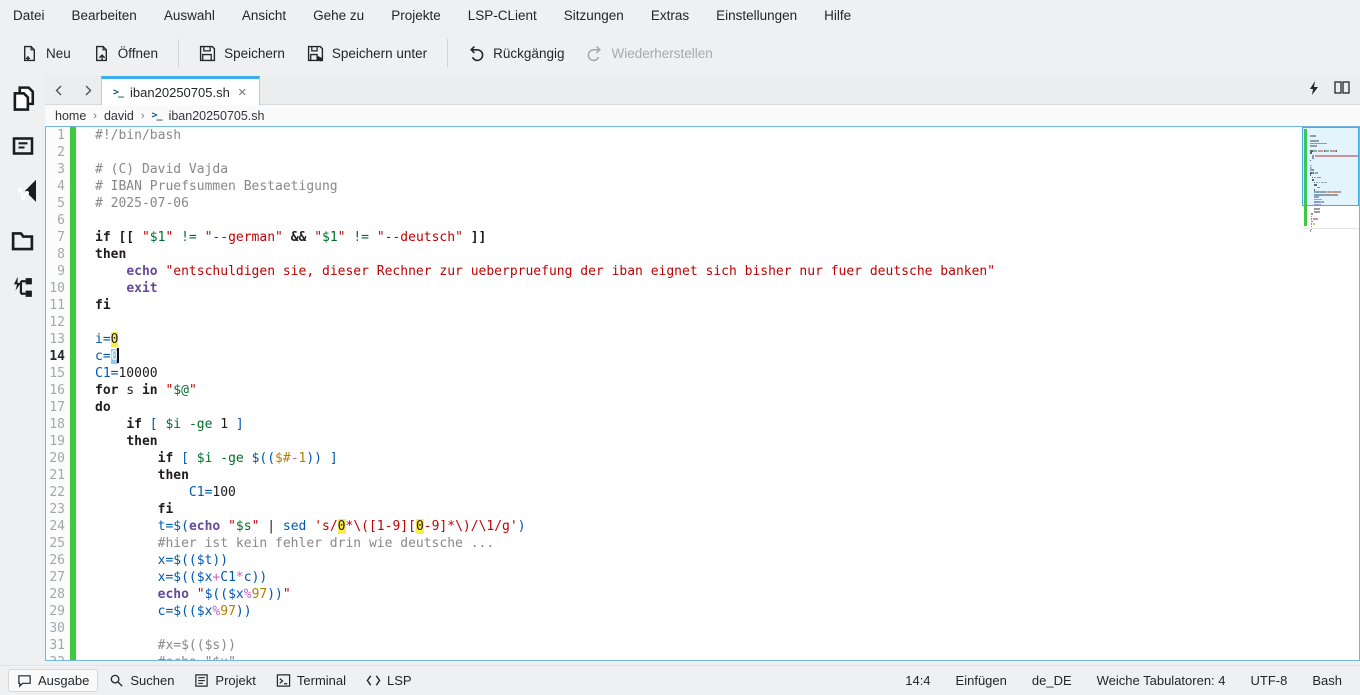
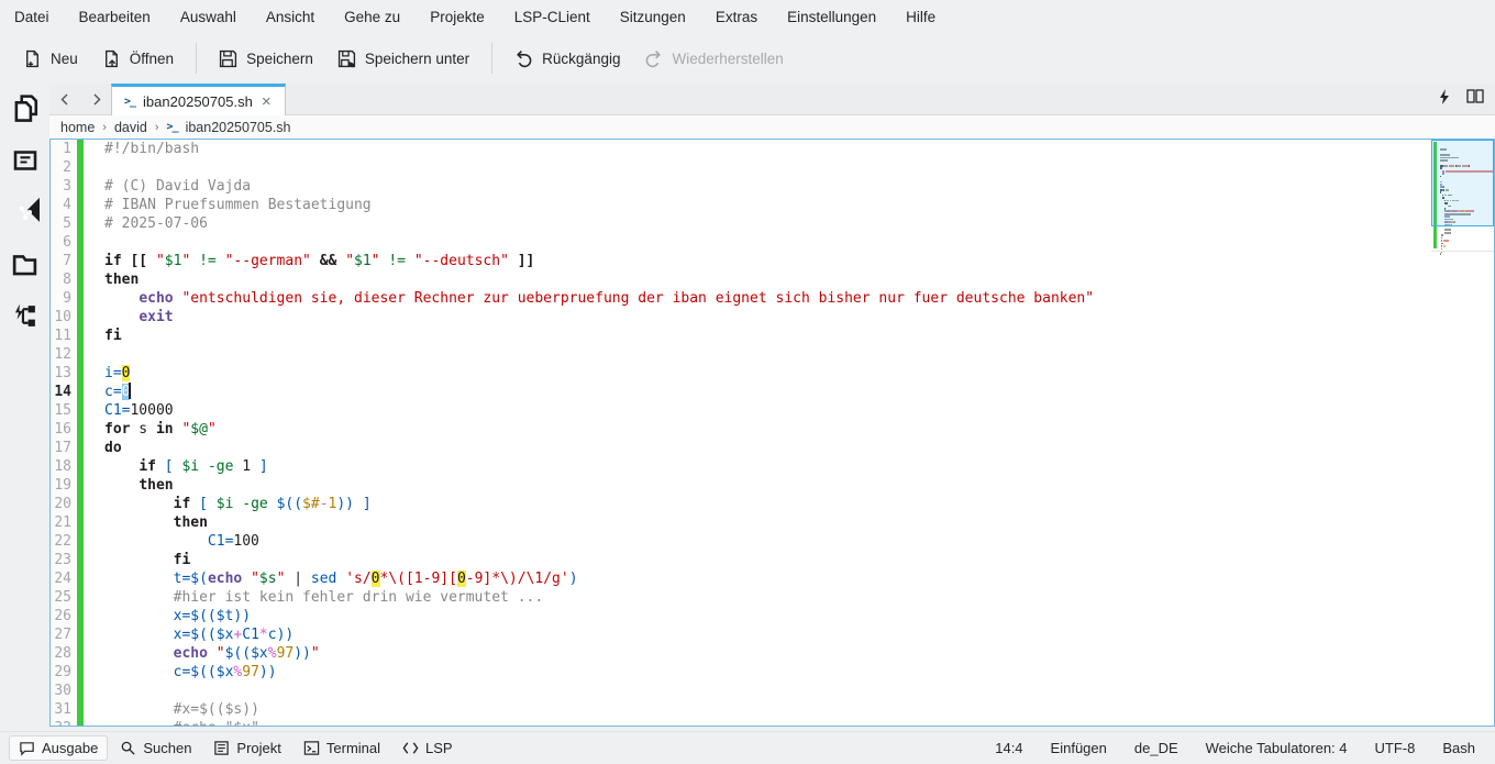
  Datei
  Bearbeiten
  Auswahl
  Ansicht
  Gehe zu
  Projekte
  LSP-CLient
  Sitzungen
  Extras
  Einstellungen
  Hilfe
  Neu
  Öffnen
  Speichern
  Speichern unter
  Rückgängig
  Wiederherstellen
  >_
  iban20250705.sh
  ×
  home
  ›
  david
  ›
  >_
  iban20250705.sh
  1
  2
  3
  4
  5
  6
  7
  8
  9
  10
  11
  12
  13
  14
  15
  16
  17
  18
  19
  20
  21
  22
  23
  24
  25
  26
  27
  28
  29
  30
  31
  #!/bin/bash
  # (C) David Vajda
  # IBAN Pruefsummen Bestaetigung
  # 2025-07-06
  if [[ "$1" != "--german" && "$1" != "--deutsch" ]]
  then
  echo "entschuldigen sie, dieser Rechner zur ueberpruefung der iban eignet sich bisher nur fuer deutsche banken"
  exit
  fi
  i=0
  c=0
  C1=10000
  for s in "$@"
  do
  if [ $i -ge 1 ]
  then
  if [ $i -ge $(($#-1)) ]
  then
  C1=100
  fi
  t=$(echo "$s" | sed 's/0*\([1-9][0-9]*\)/\1/g')
- #hier ist kein fehler drin wie deutsche ...
+ #hier ist kein fehler drin wie vermutet ...
  x=$(($t))
  x=$(($x+C1*c))
  echo "$(($x%97))"
  c=$(($x%97))
  #x=$(($s))
  Ausgabe
  Suchen
  Projekt
  Terminal
  LSP
  14:4
  Einfügen
  de_DE
  Weiche Tabulatoren: 4
  UTF-8
  Bash
